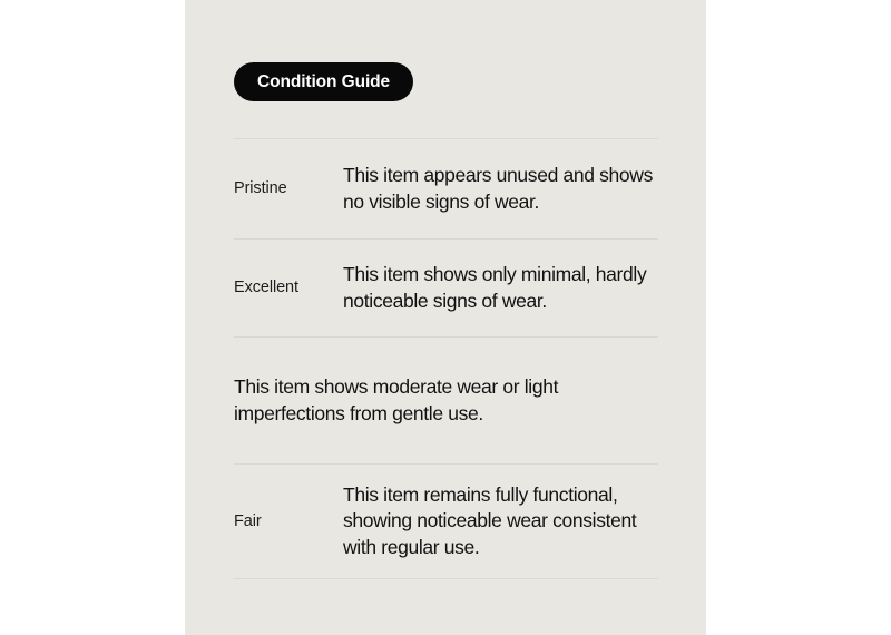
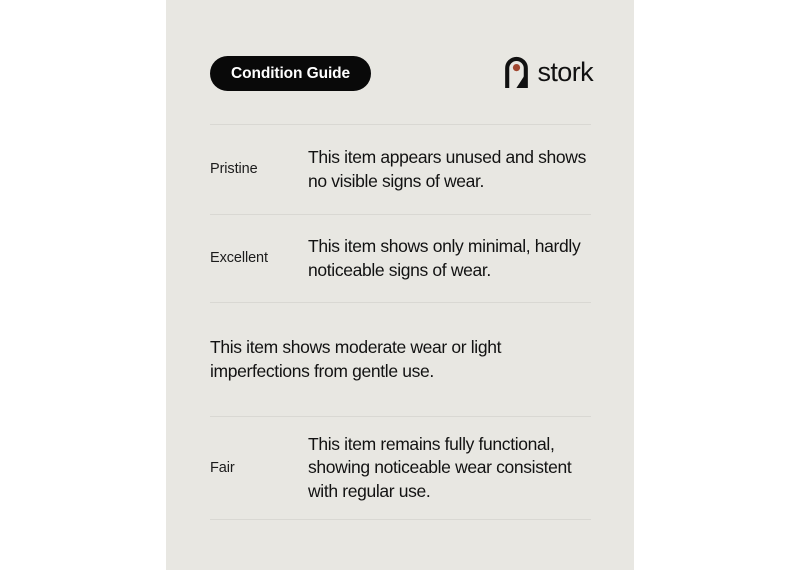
  Condition Guide
+ stork
  Pristine
  This item appears unused and shows no visible signs of wear.
  Excellent
  This item shows only minimal, hardly noticeable signs of wear.
  This item shows moderate wear or light imperfections from gentle use.
  Fair
  This item remains fully functional, showing noticeable wear consistent with regular use.
